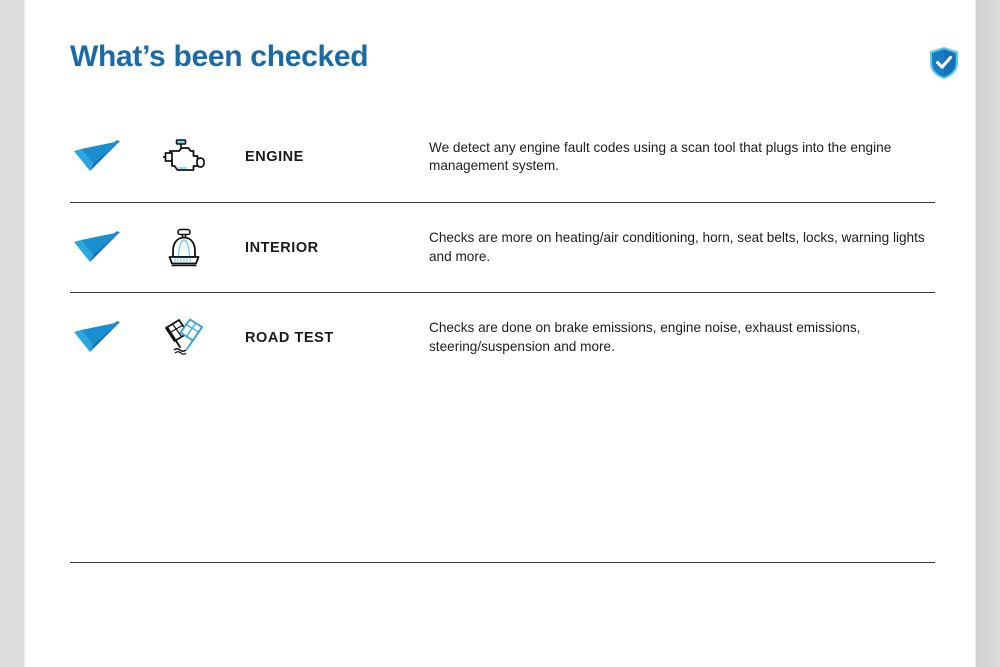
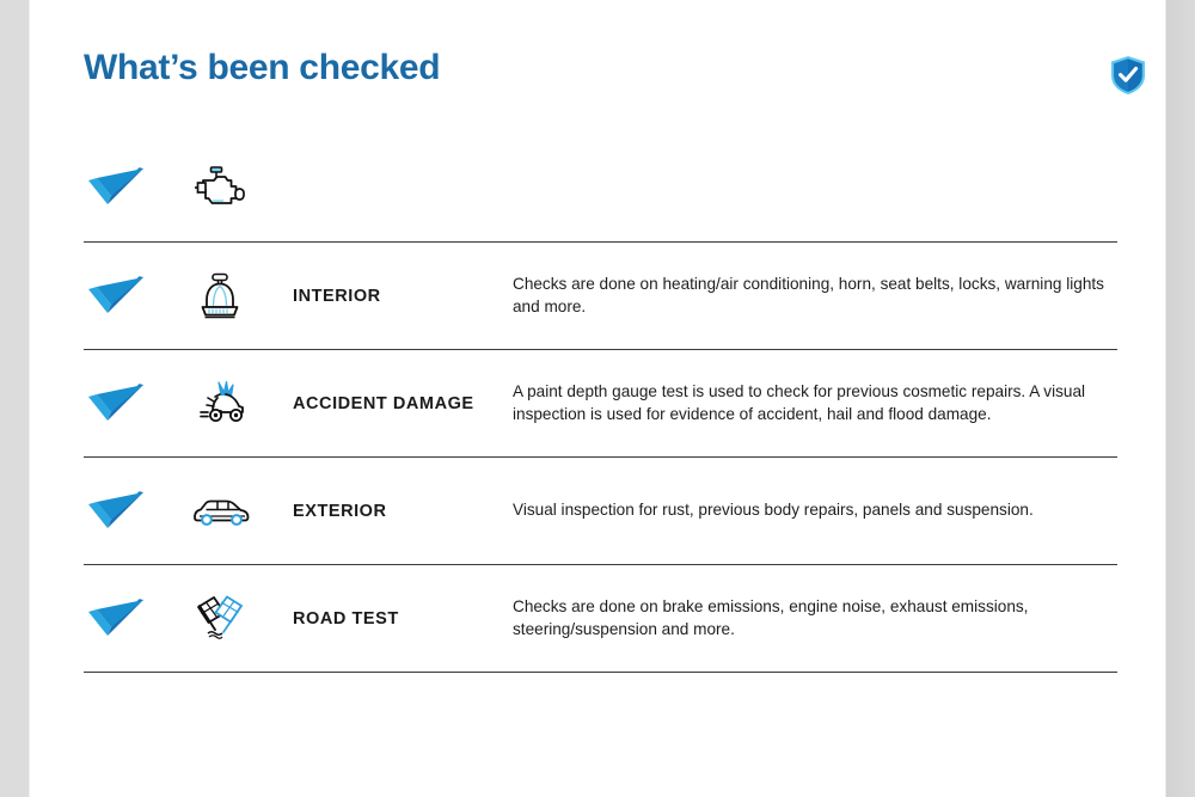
  What’s been checked
- ENGINE
- We detect any engine fault codes using a scan tool that plugs into the engine management system.
  INTERIOR
- Checks are more on heating/air conditioning, horn, seat belts, locks, warning lights and more.
+ Checks are done on heating/air conditioning, horn, seat belts, locks, warning lights and more.
+ ACCIDENT DAMAGE
+ A paint depth gauge test is used to check for previous cosmetic repairs. A visual inspection is used for evidence of accident, hail and flood damage.
+ EXTERIOR
+ Visual inspection for rust, previous body repairs, panels and suspension.
  ROAD TEST
  Checks are done on brake emissions, engine noise, exhaust emissions, steering/suspension and more.
